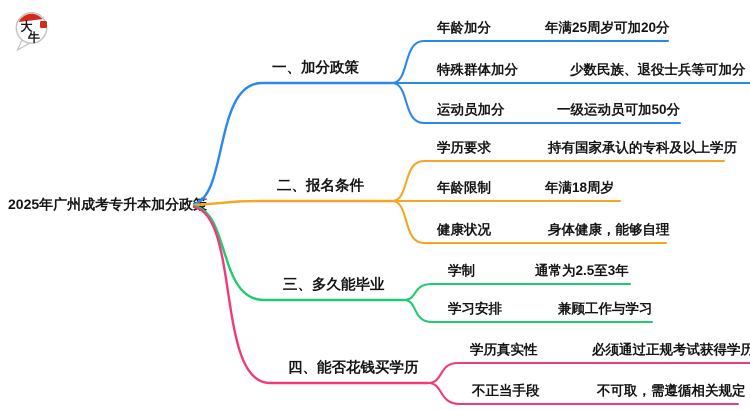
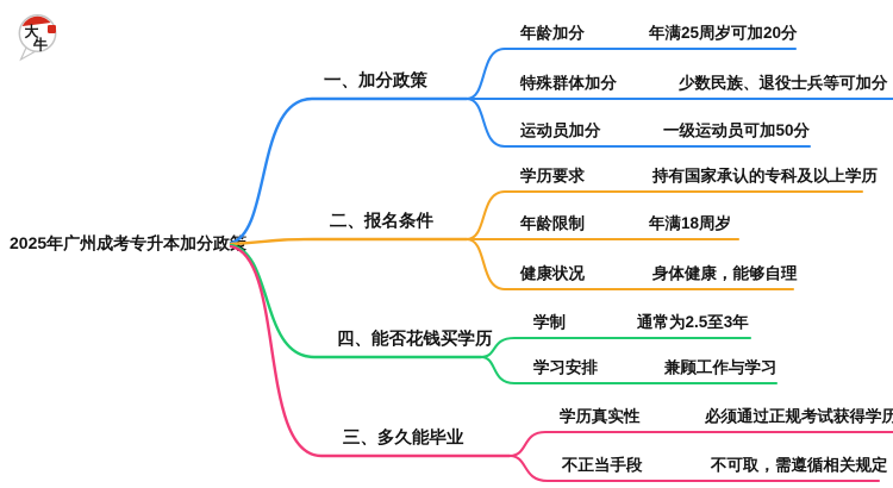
  大
  牛
  2025年广州成考专升本加分政
  一、加分政策
  年龄加分
  年满25周岁可加20分
  特殊群体加分
  少数民族、退役士兵等可加分
  运动员加分
  一级运动员可加50分
  二、报名条件
  学历要求
  持有国家承认的专科及以上学历
  年龄限制
  年满18周岁
  健康状况
  身体健康，能够自理
- 三、多久能毕业
+ 四、能否花钱买学历
  学制
  通常为2.5至3年
  学习安排
  兼顾工作与学习
- 四、能否花钱买学历
+ 三、多久能毕业
  学历真实性
  必须通过正规考试获得学历
  不正当手段
  不可取，需遵循相关规定
